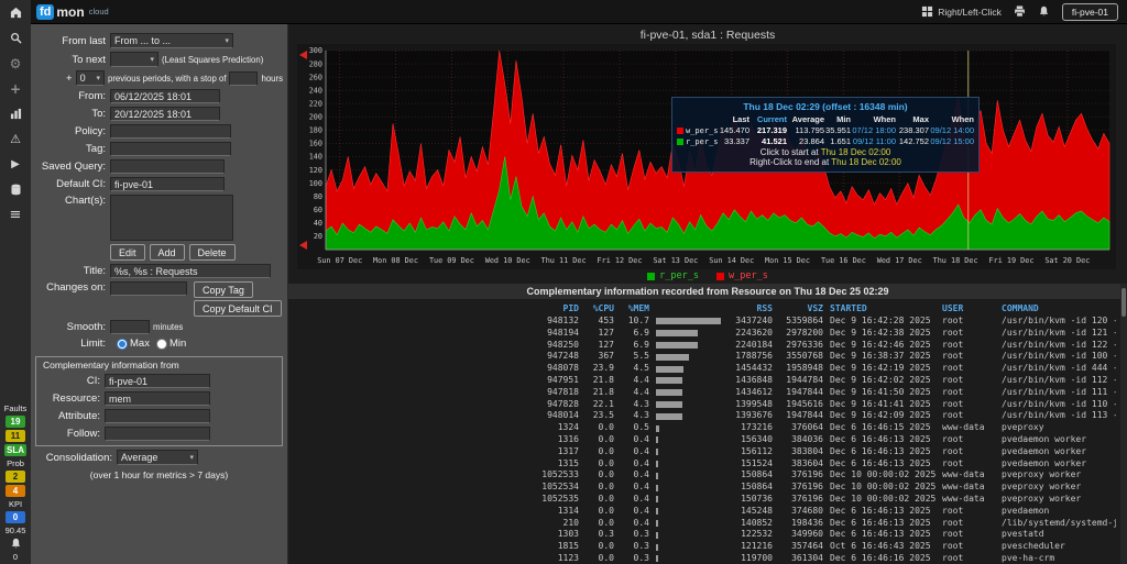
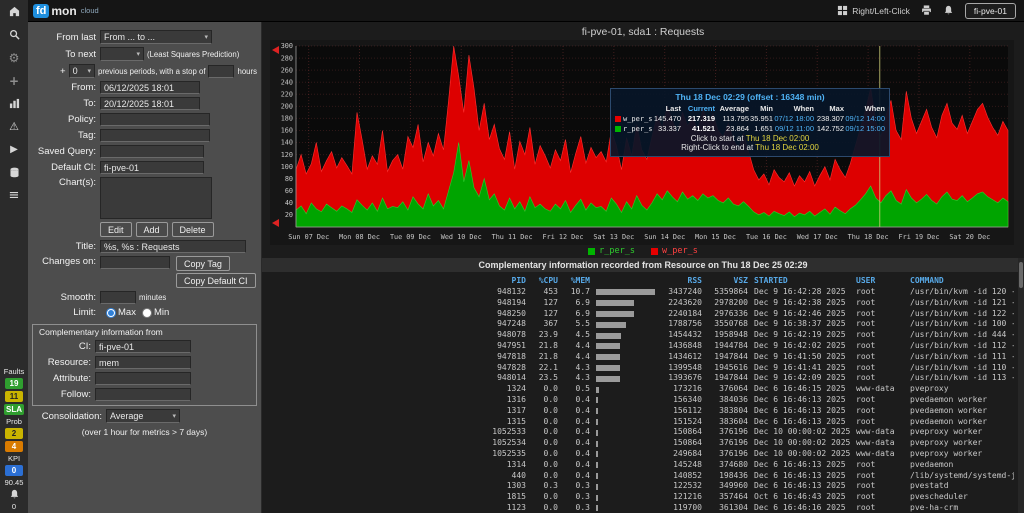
  ⚙
  +
  ⚠
  ▶
  ≡
  Faults
  19
  11
  SLA
  Prob
  2
  4
  KPI
  0
  90.45
  0
  fd
  mon
  cloud
  Right/Left-Click
  fi-pve-01
  From last
  From ... to ...
  ▾
  To next
  ▾
  (Least Squares Prediction)
  +
  0
  ▾
  previous periods, with a stop of
  hours
  From:
  06/12/2025 18:01
  To:
  20/12/2025 18:01
  Policy:
  Tag:
  Saved Query:
  Default CI:
  fi-pve-01
  Chart(s):
  Edit
  Add
  Delete
  Title:
  %s, %s : Requests
  Changes on:
  Copy Tag
  Copy Default CI
  Smooth:
  minutes
  Limit:
  Max
  Min
  Complementary information from
  CI:
  fi-pve-01
  Resource:
  mem
  Attribute:
  Follow:
  Consolidation:
  Average
  ▾
  (over 1 hour for metrics > 7 days)
  fi-pve-01, sda1 : Requests
  20
  40
  60
  80
  100
  120
  140
  180
  200
  220
  240
  260
  280
  300
  Sun 07 Dec
  Mon 08 Dec
  Tue 09 Dec
  Wed 10 Dec
  Thu 11 Dec
  Fri 12 Dec
  Sat 13 Dec
  Sun 14 Dec
  Mon 15 Dec
  Tue 16 Dec
  Wed 17 Dec
  Thu 18 Dec
  Fri 19 Dec
  Sat 20 Dec
  r_per_s
  w_per_s
  Thu 18 Dec 02:29 (offset : 16348 min)
  Last
  Current
  Average
  Min
  When
  Max
  When
  w_per_s
  145.470
  217.319
  113.795
  35.951
  07/12 18:00
  238.307
  09/12 14:00
  r_per_s
  33.337
  41.521
  23.864
  1.651
  09/12 11:00
  142.752
  09/12 15:00
  Click to start at Thu 18 Dec 02:00
  Right-Click to end at Thu 18 Dec 02:00
  Complementary information recorded from Resource on Thu 18 Dec 25 02:29
  PID
  %CPU
  %MEM
  RSS
  VSZ
  STARTED
  USER
  COMMAND
  948132
  453
  10.7
  3437240
  5359864
  Dec 9 16:42:28 2025
  root
  948194
  127
  6.9
  2243620
  2978200
  Dec 9 16:42:38 2025
  root
  948250
  127
  6.9
  2240184
  2976336
  Dec 9 16:42:46 2025
  root
  947248
  367
  5.5
  1788756
  3550768
  Dec 9 16:38:37 2025
  root
  948078
  23.9
  4.5
  1454432
  1958948
  Dec 9 16:42:19 2025
  root
  947951
  21.8
  4.4
  1436848
  1944784
  Dec 9 16:42:02 2025
  root
  947818
  21.8
  4.4
  1434612
  1947844
  Dec 9 16:41:50 2025
  root
  947828
  22.1
  4.3
  1399548
  1945616
  Dec 9 16:41:41 2025
  root
  948014
  23.5
  4.3
  1393676
  1947844
  Dec 9 16:42:09 2025
  root
  1324
  0.0
  0.5
  173216
  376064
  Dec 6 16:46:15 2025
  www-data
  pveproxy
  1316
  0.0
  0.4
  156340
  384036
  Dec 6 16:46:13 2025
  root
  pvedaemon worker
  1317
  0.0
  0.4
  156112
  383804
  Dec 6 16:46:13 2025
  root
  pvedaemon worker
  1315
  0.0
  0.4
  151524
  383604
  Dec 6 16:46:13 2025
  root
  pvedaemon worker
  1052533
  0.0
  0.4
  150864
  376196
  Dec 10 00:00:02 2025
  www-data
  pveproxy worker
  1052534
  0.0
  0.4
  150864
  376196
  Dec 10 00:00:02 2025
  www-data
  pveproxy worker
  1052535
  0.0
  0.4
- 150736
+ 249684
  376196
  Dec 10 00:00:02 2025
  www-data
  pveproxy worker
  1314
  0.0
  0.4
  145248
  374680
  Dec 6 16:46:13 2025
  root
  pvedaemon
- 210
+ 440
  0.0
  0.4
  140852
  198436
  Dec 6 16:46:13 2025
  root
  /lib/systemd/systemd-j
  1303
  0.3
  0.3
  122532
  349960
  Dec 6 16:46:13 2025
  root
  pvestatd
  1815
  0.0
  0.3
  121216
  357464
  Oct 6 16:46:43 2025
  root
  pvescheduler
  1123
  0.0
  0.3
  119700
  361304
  Dec 6 16:46:16 2025
  root
  pve-ha-crm
